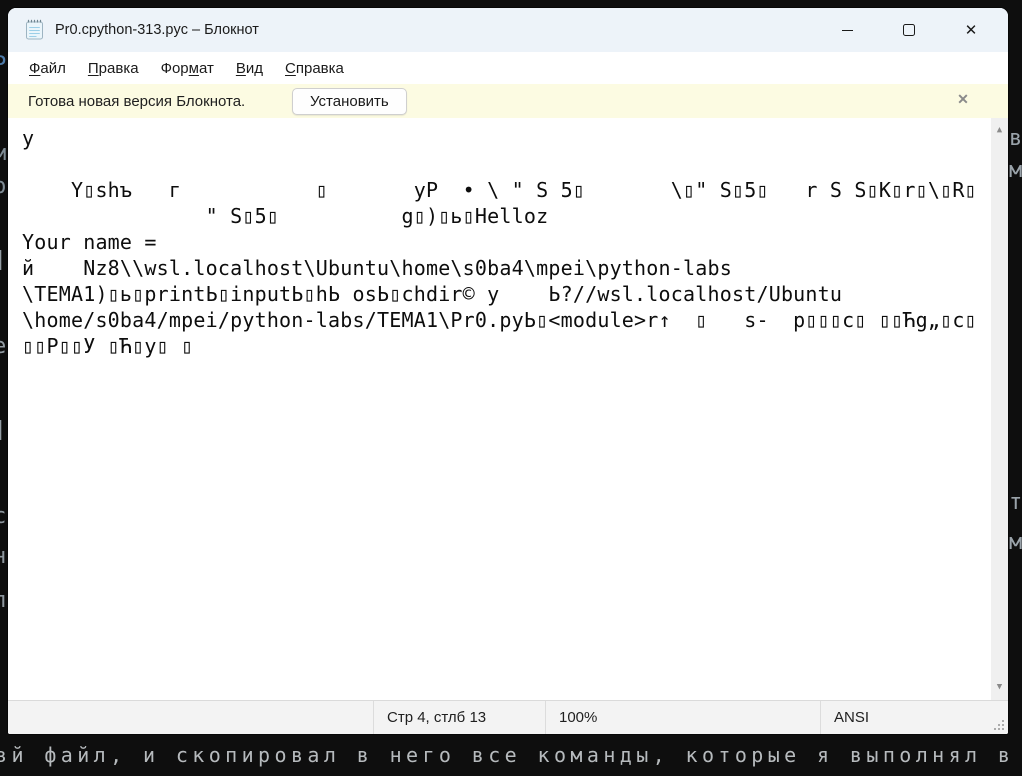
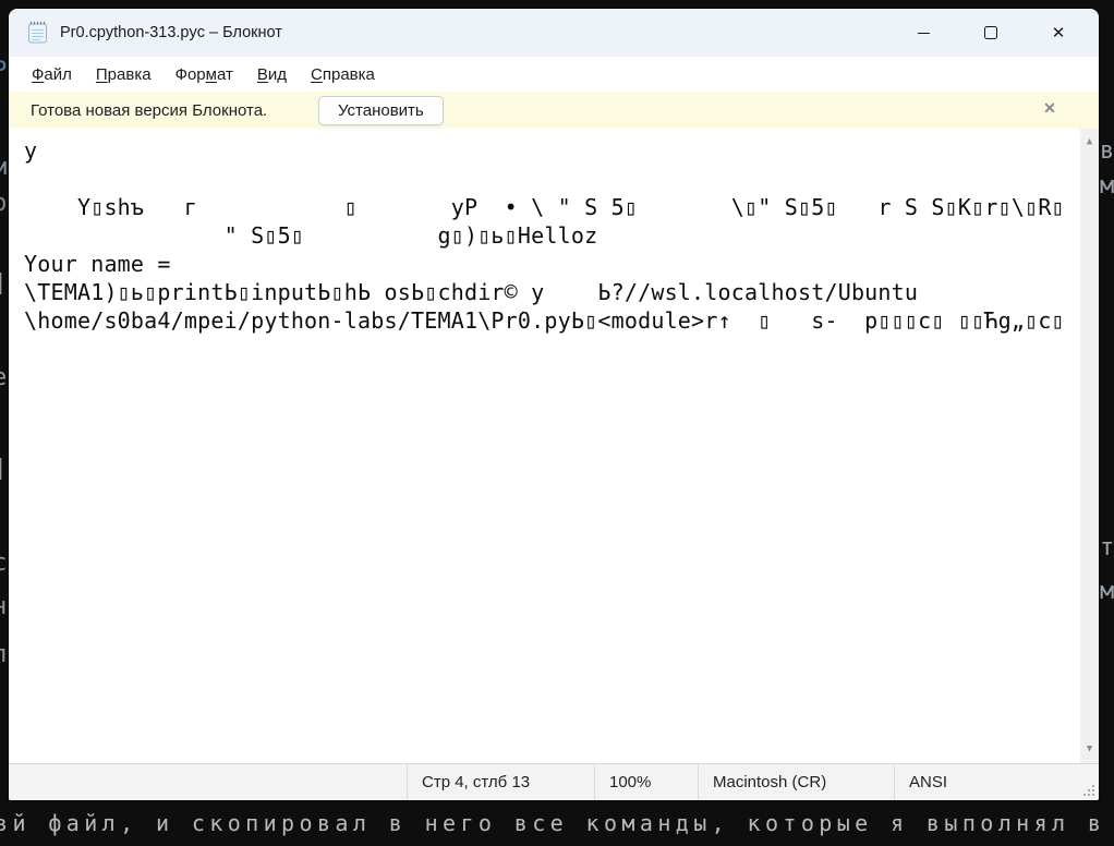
  в
  м
  т
  м
  вй файл, и скопировал в него все команды, которые я выполнял в
  Pr0.cpython-313.pyc – Блокнот
  ✕
  Файл
  Правка
  Формат
  Вид
  Справка
  Готова новая версия Блокнота.
  Установить
  ✕
  у
  Y▯shъ г ▯ уР • \ " S 5▯ \▯" S▯5▯ r S S▯K▯r▯\▯R▯
  " S▯5▯ g▯)▯ь▯Helloz
  Your name =
- й Nz8\\wsl.localhost\Ubuntu\home\s0ba4\mpei\python-labs
  \TEMA1)▯ь▯printЬ▯inputЬ▯hЬ osЬ▯chdir© у Ь?//wsl.localhost/Ubuntu
  \home/s0ba4/mpei/python-labs/TEMA1\Pr0.pyЬ▯<module>r↑ ▯ s- p▯▯▯c▯ ▯▯Ћg„▯c▯
- ▯▯Р▯▯У ▯Ћ▯у▯ ▯
  ▲
  ▼
  Стр 4, стлб 13
  100%
+ Macintosh (CR)
  ANSI
